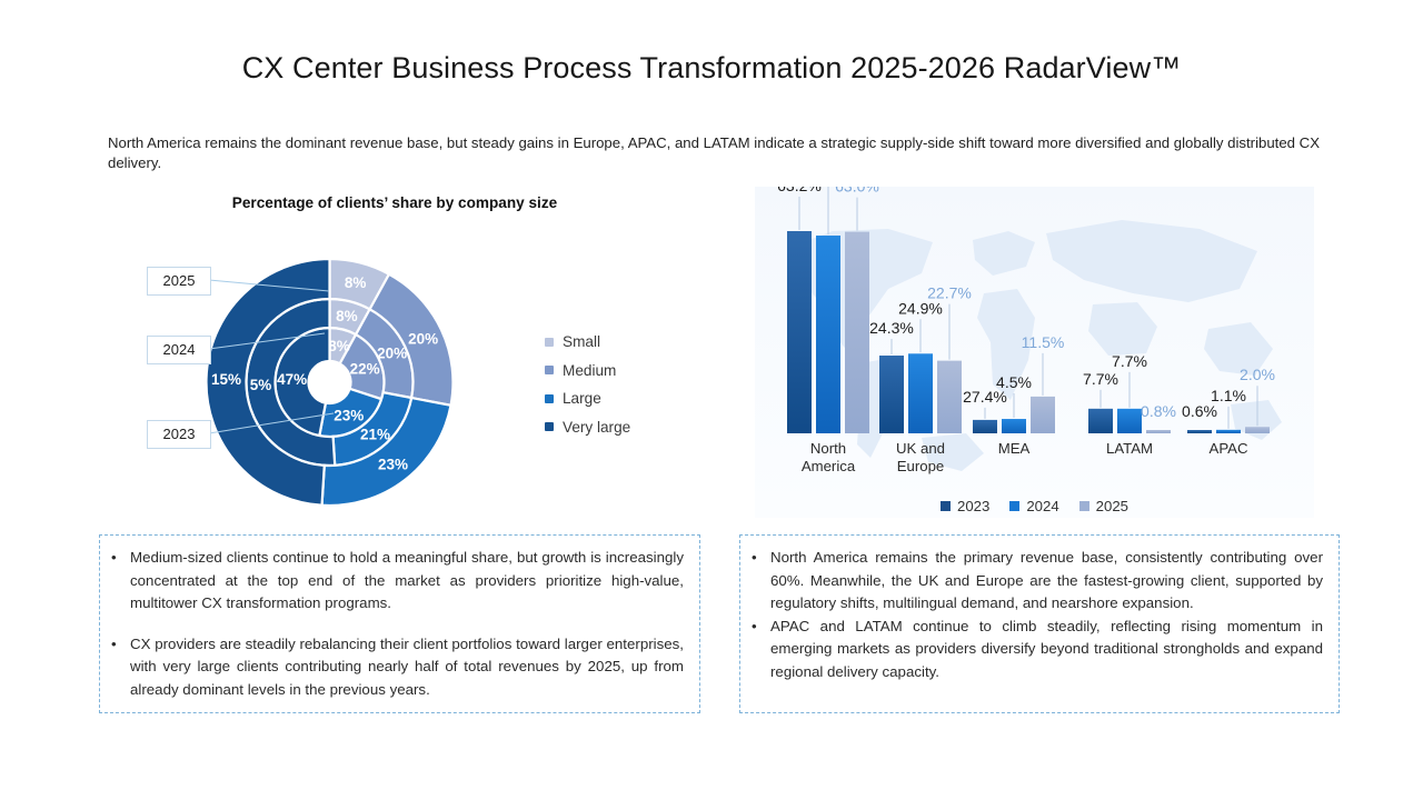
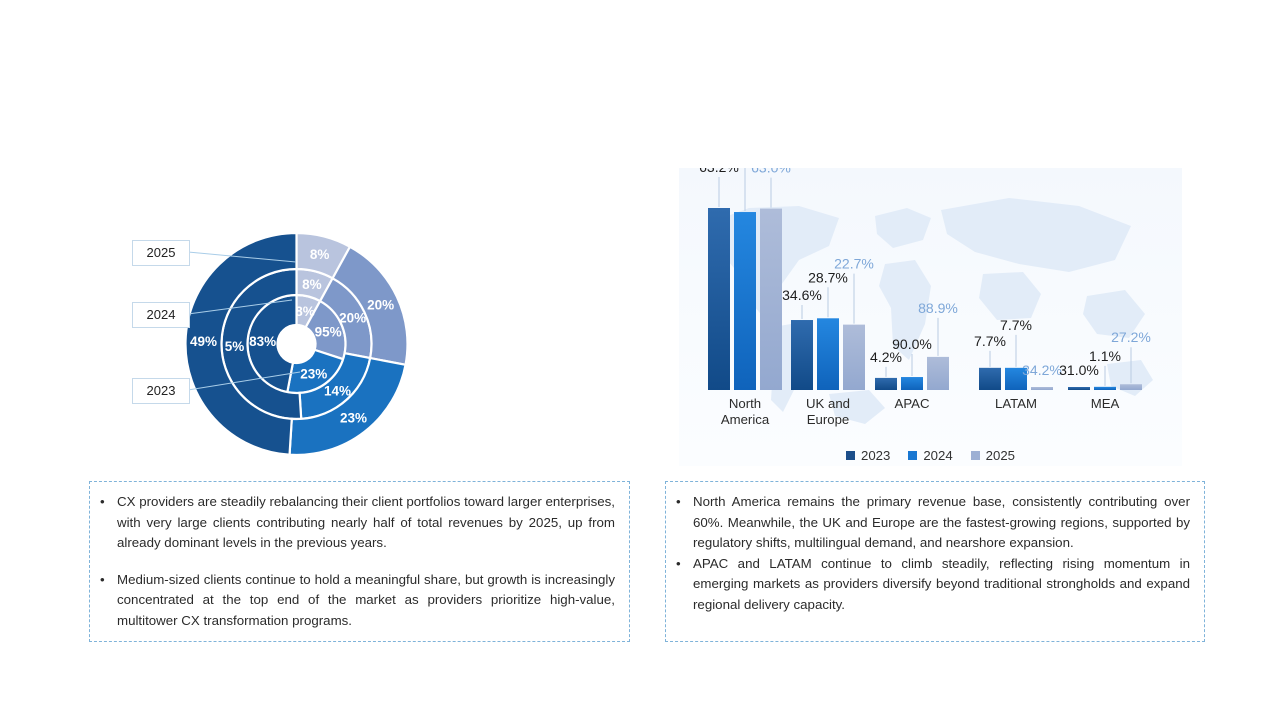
- CX Center Business Process Transformation 2025-2026 RadarView™
- North America remains the dominant revenue base, but steady gains in Europe, APAC, and LATAM indicate a strategic supply-side shift toward more diversified and globally distributed CX delivery.
- Percentage of clients’ share by company size
  8%
- 22%
+ 95%
  23%
- 47%
+ 83%
  8%
  20%
- 21%
+ 14%
  5%
  8%
  20%
  23%
- 15%
+ 49%
  2025
  2024
  2023
- Small
- Medium
- Large
- Very large
  63.0%
- 24.3%
+ 34.6%
- 24.9%
+ 28.7%
  22.7%
- 27.4%
+ 4.2%
- 4.5%
+ 90.0%
- 11.5%
+ 88.9%
  7.7%
  7.7%
- 0.8%
+ 34.2%
- 0.6%
+ 31.0%
  1.1%
- 2.0%
+ 27.2%
  North
  America
  UK and
  Europe
- MEA
+ APAC
  LATAM
- APAC
+ MEA
  2023
  2024
  2025
  •
- Medium-sized clients continue to hold a meaningful share, but growth is increasingly concentrated at the top end of the market as providers prioritize high-value, multitower CX transformation programs.
+ CX providers are steadily rebalancing their client portfolios toward larger enterprises, with very large clients contributing nearly half of total revenues by 2025, up from already dominant levels in the previous years.
  •
- CX providers are steadily rebalancing their client portfolios toward larger enterprises, with very large clients contributing nearly half of total revenues by 2025, up from already dominant levels in the previous years.
+ Medium-sized clients continue to hold a meaningful share, but growth is increasingly concentrated at the top end of the market as providers prioritize high-value, multitower CX transformation programs.
  •
- North America remains the primary revenue base, consistently contributing over 60%. Meanwhile, the UK and Europe are the fastest-growing client, supported by regulatory shifts, multilingual demand, and nearshore expansion.
+ North America remains the primary revenue base, consistently contributing over 60%. Meanwhile, the UK and Europe are the fastest-growing regions, supported by regulatory shifts, multilingual demand, and nearshore expansion.
  •
  APAC and LATAM continue to climb steadily, reflecting rising momentum in emerging markets as providers diversify beyond traditional strongholds and expand regional delivery capacity.
